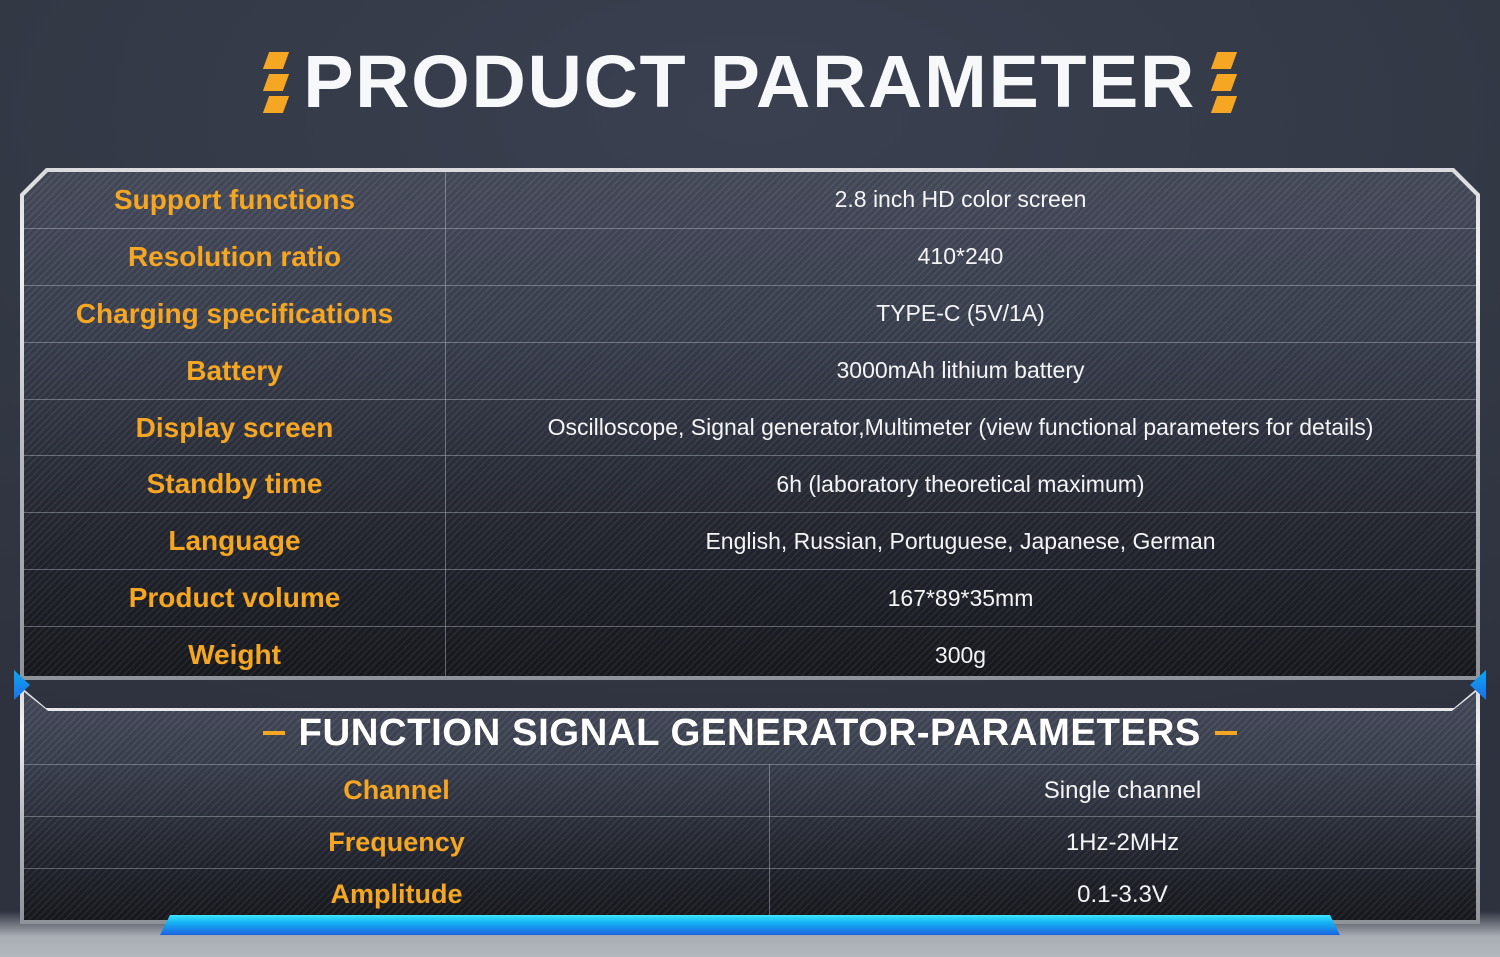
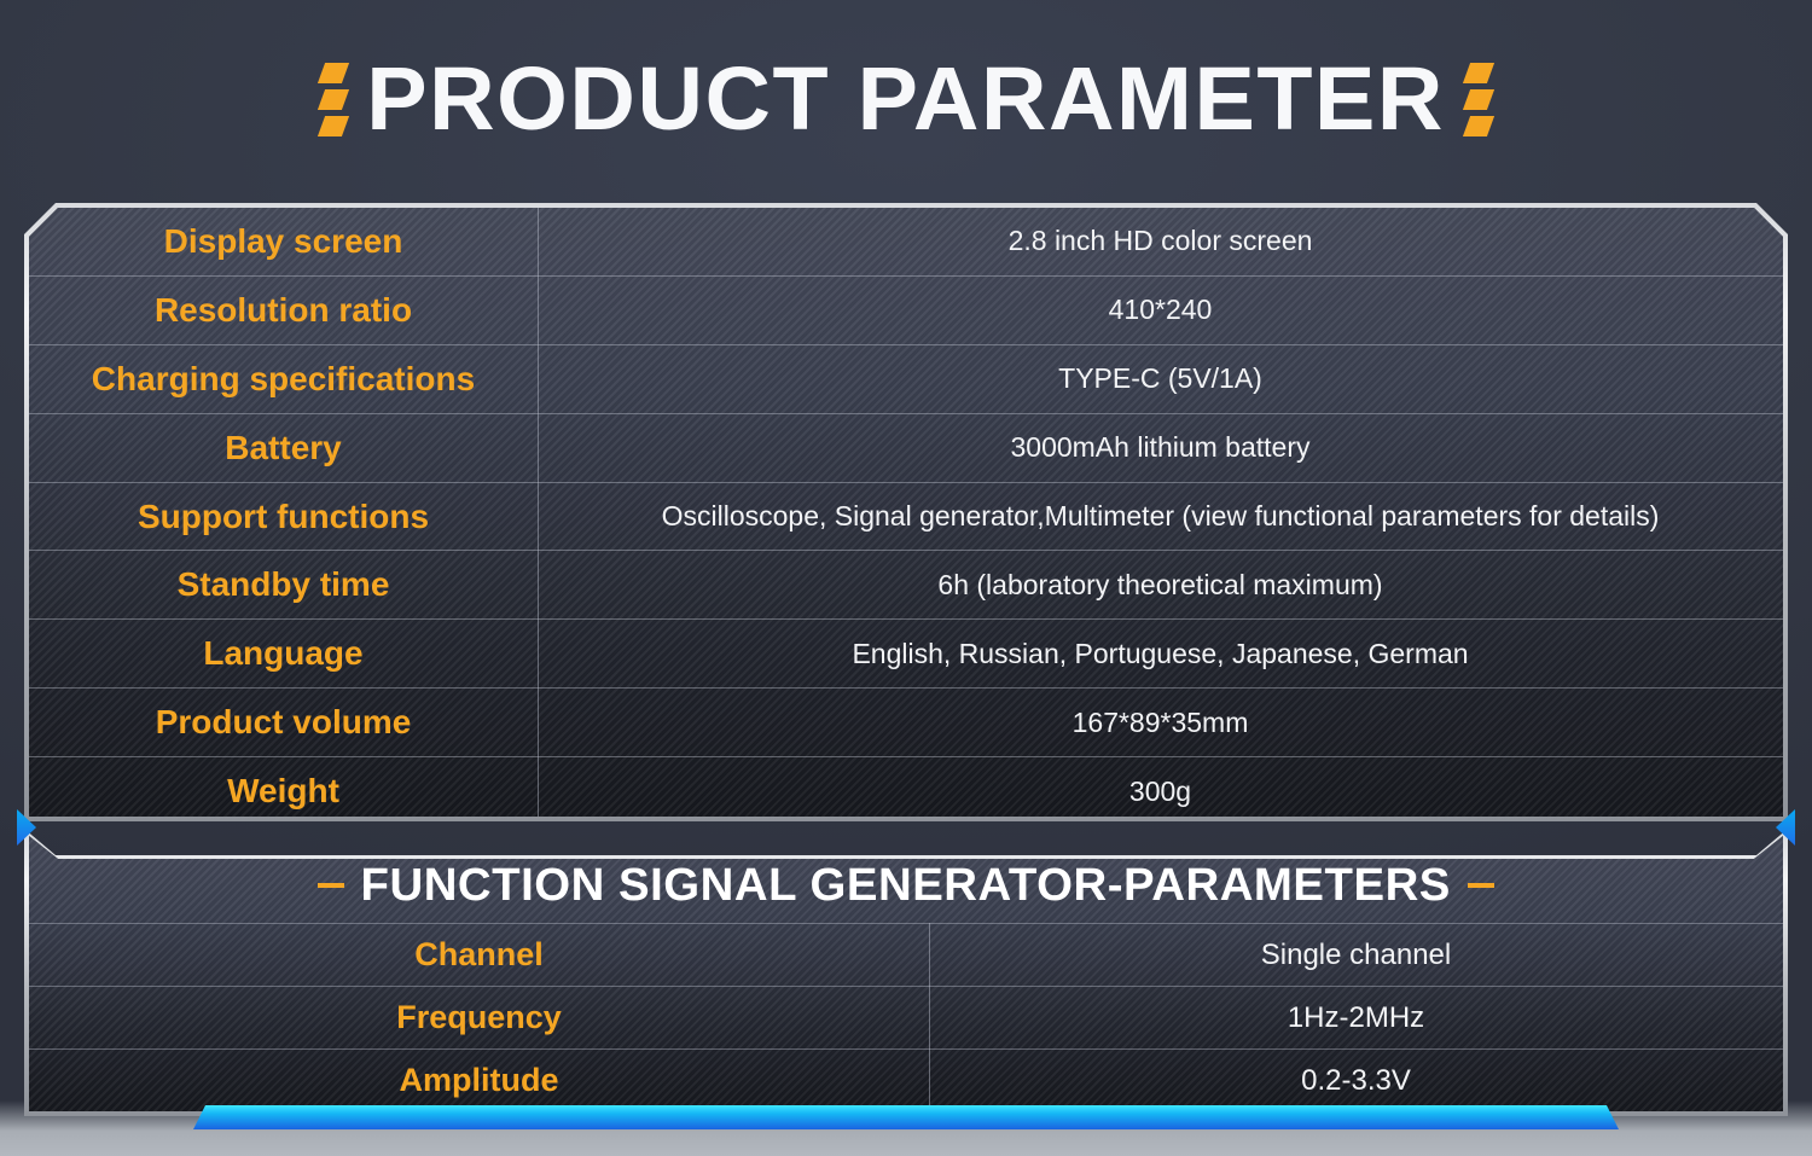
  PRODUCT PARAMETER
- Support functions
+ Display screen
  2.8 inch HD color screen
  Resolution ratio
  410*240
  Charging specifications
  TYPE-C (5V/1A)
  Battery
  3000mAh lithium battery
- Display screen
+ Support functions
  Oscilloscope, Signal generator,Multimeter (view functional parameters for details)
  Standby time
  6h (laboratory theoretical maximum)
  Language
  English, Russian, Portuguese, Japanese, German
  Product volume
  167*89*35mm
  Weight
  300g
  FUNCTION SIGNAL GENERATOR-PARAMETERS
  Channel
  Single channel
  Frequency
  1Hz-2MHz
  Amplitude
- 0.1-3.3V
+ 0.2-3.3V
